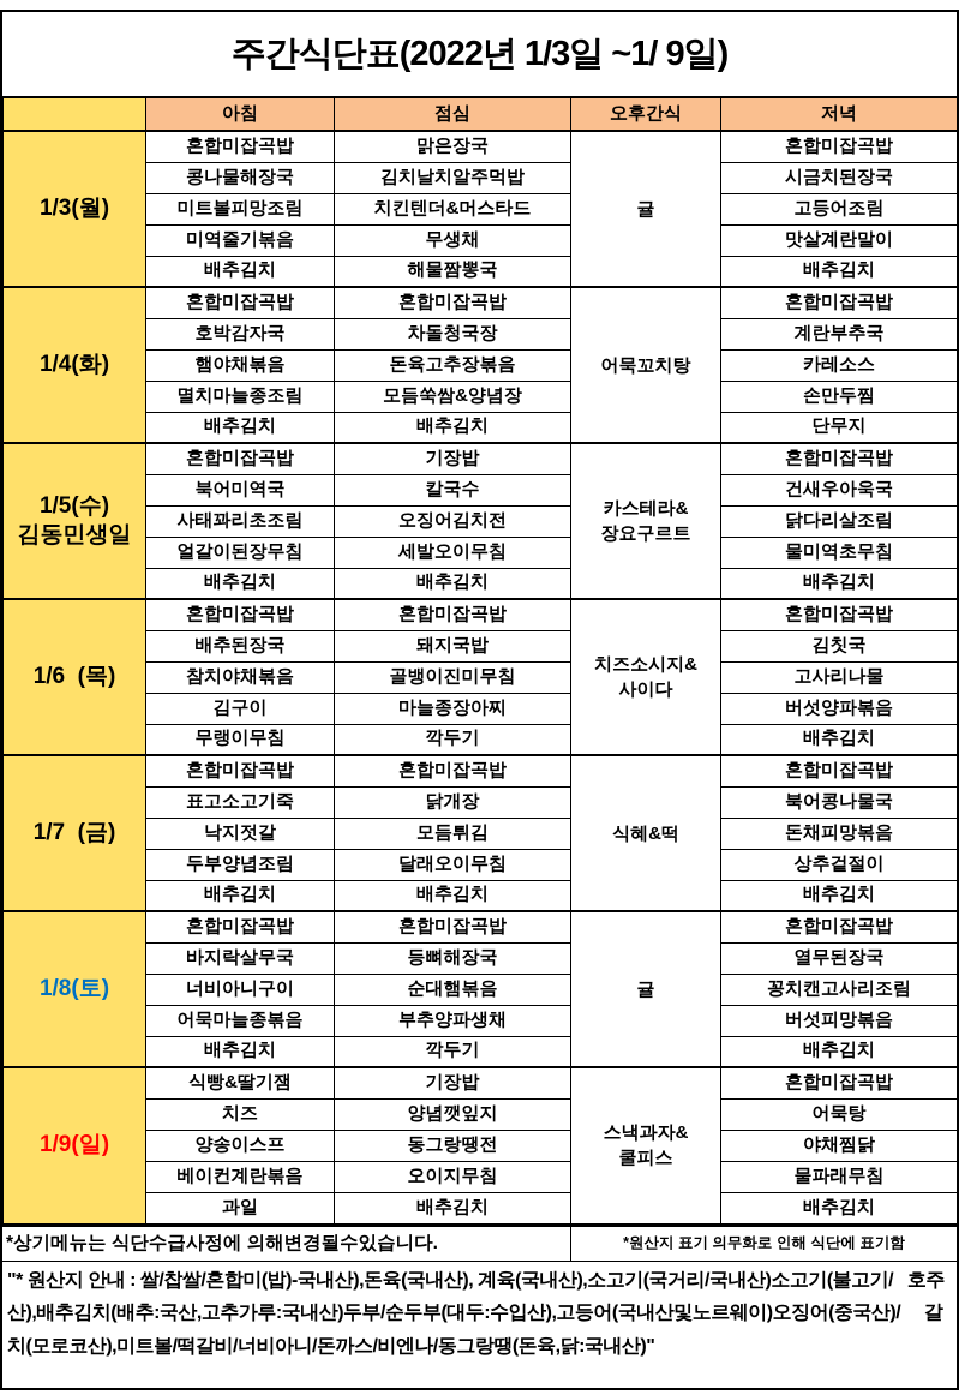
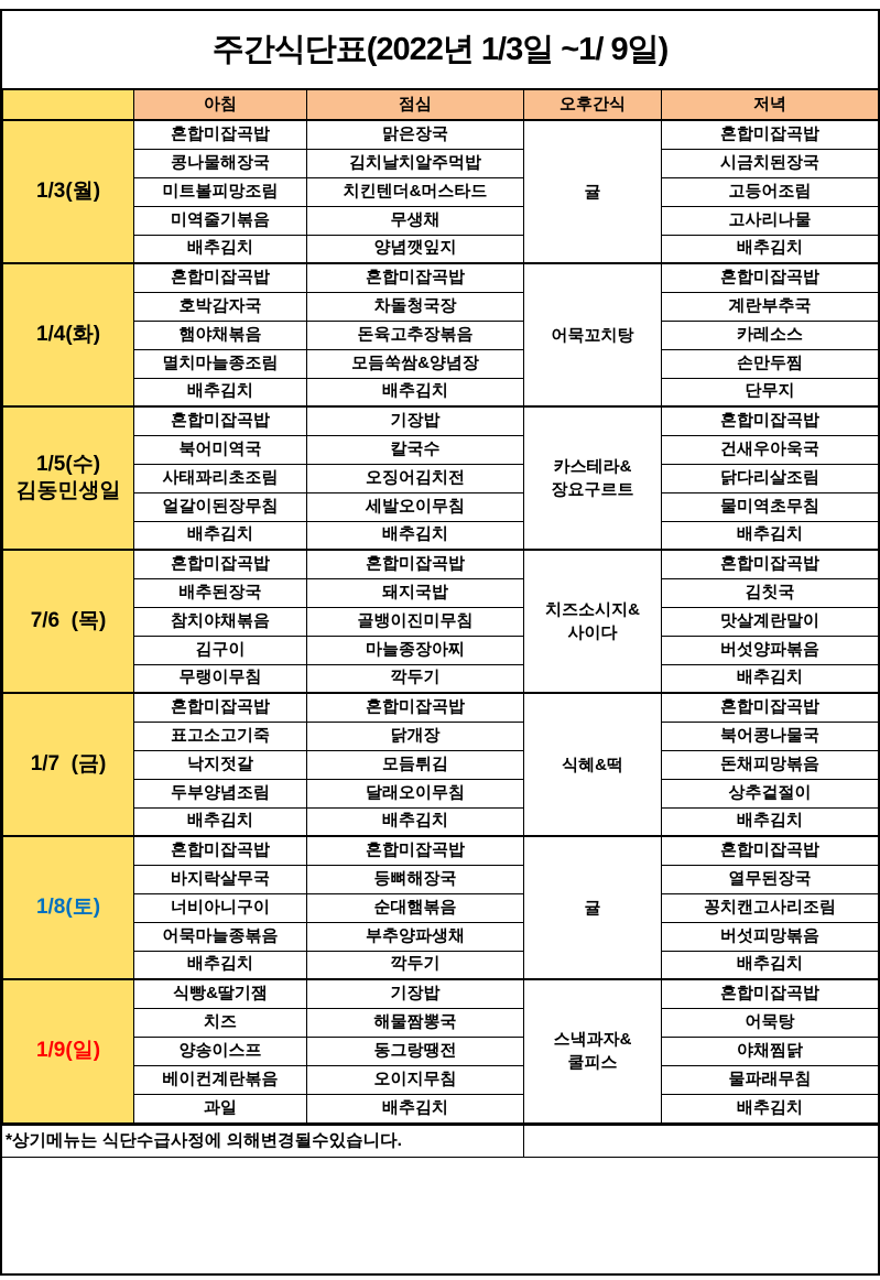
  주간식단표(2022년 1/3일 ~1/ 9일)
  	아침	점심	오후간식	저녁
  1/3(월)	혼합미잡곡밥	맑은장국	귤	혼합미잡곡밥
  콩나물해장국	김치날치알주먹밥	시금치된장국
  미트볼피망조림	치킨텐더&머스타드	고등어조림
- 미역줄기볶음	무생채	맛살계란말이
+ 미역줄기볶음	무생채	고사리나물
- 배추김치	해물짬뽕국	배추김치
+ 배추김치	양념깻잎지	배추김치
  1/4(화)	혼합미잡곡밥	혼합미잡곡밥	어묵꼬치탕	혼합미잡곡밥
  호박감자국	차돌청국장	계란부추국
  햄야채볶음	돈육고추장볶음	카레소스
  멸치마늘종조림	모듬쑥쌈&양념장	손만두찜
  배추김치	배추김치	단무지
  1/5(수)김동민생일	혼합미잡곡밥	기장밥	카스테라&장요구르트	혼합미잡곡밥
  북어미역국	칼국수	건새우아욱국
  사태꽈리초조림	오징어김치전	닭다리살조림
  얼갈이된장무침	세발오이무침	물미역초무침
  배추김치	배추김치	배추김치
- 1/6 (목)	혼합미잡곡밥	혼합미잡곡밥	치즈소시지&사이다	혼합미잡곡밥
+ 7/6 (목)	혼합미잡곡밥	혼합미잡곡밥	치즈소시지&사이다	혼합미잡곡밥
  배추된장국	돼지국밥	김칫국
- 참치야채볶음	골뱅이진미무침	고사리나물
+ 참치야채볶음	골뱅이진미무침	맛살계란말이
  김구이	마늘종장아찌	버섯양파볶음
  무랭이무침	깍두기	배추김치
  1/7 (금)	혼합미잡곡밥	혼합미잡곡밥	식혜&떡	혼합미잡곡밥
  표고소고기죽	닭개장	북어콩나물국
  낙지젓갈	모듬튀김	돈채피망볶음
  두부양념조림	달래오이무침	상추겉절이
  배추김치	배추김치	배추김치
  1/8(토)	혼합미잡곡밥	혼합미잡곡밥	귤	혼합미잡곡밥
  바지락살무국	등뼈해장국	열무된장국
  너비아니구이	순대햄볶음	꽁치캔고사리조림
  어묵마늘종볶음	부추양파생채	버섯피망볶음
  배추김치	깍두기	배추김치
  1/9(일)	식빵&딸기잼	기장밥	스낵과자&쿨피스	혼합미잡곡밥
- 치즈	양념깻잎지	어묵탕
+ 치즈	해물짬뽕국	어묵탕
  양송이스프	동그랑땡전	야채찜닭
  베이컨계란볶음	오이지무침	물파래무침
  과일	배추김치	배추김치
  *상기메뉴는 식단수급사정에 의해변경될수있습니다.
- *원산지 표기 의무화로 인해 식단에 표기함
- "* 원산지 안내 : 쌀/찹쌀/혼합미(밥)-국내산),돈육(국내산), 계육(국내산),소고기(국거리/국내산)소고기(불고기/ 호주산),배추김치(배추:국산,고추가루:국내산)두부/순두부(대두:수입산),고등어(국내산및노르웨이)오징어(중국산)/ 갈치(모로코산),미트볼/떡갈비/너비아니/돈까스/비엔나/동그랑땡(돈육,닭:국내산)"
